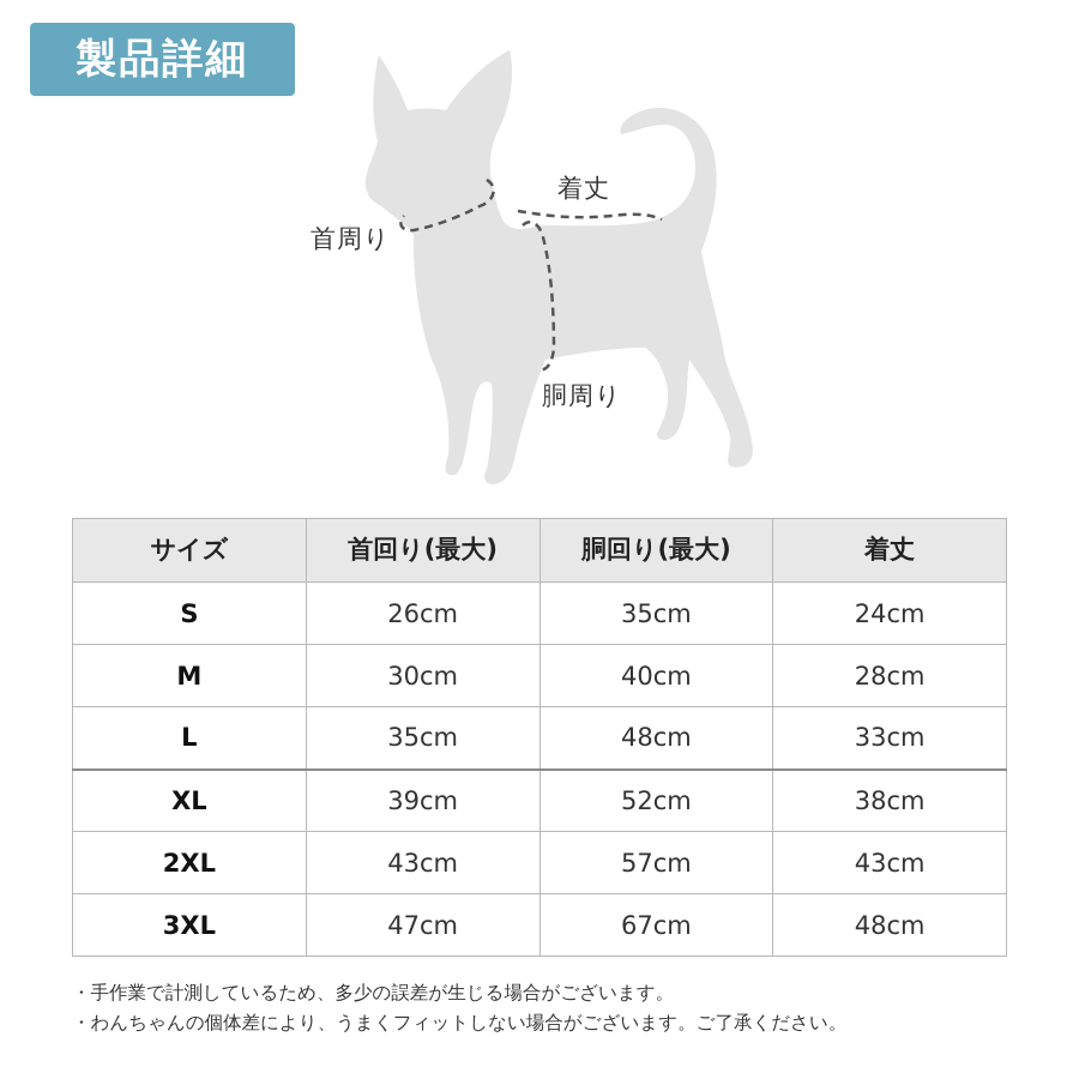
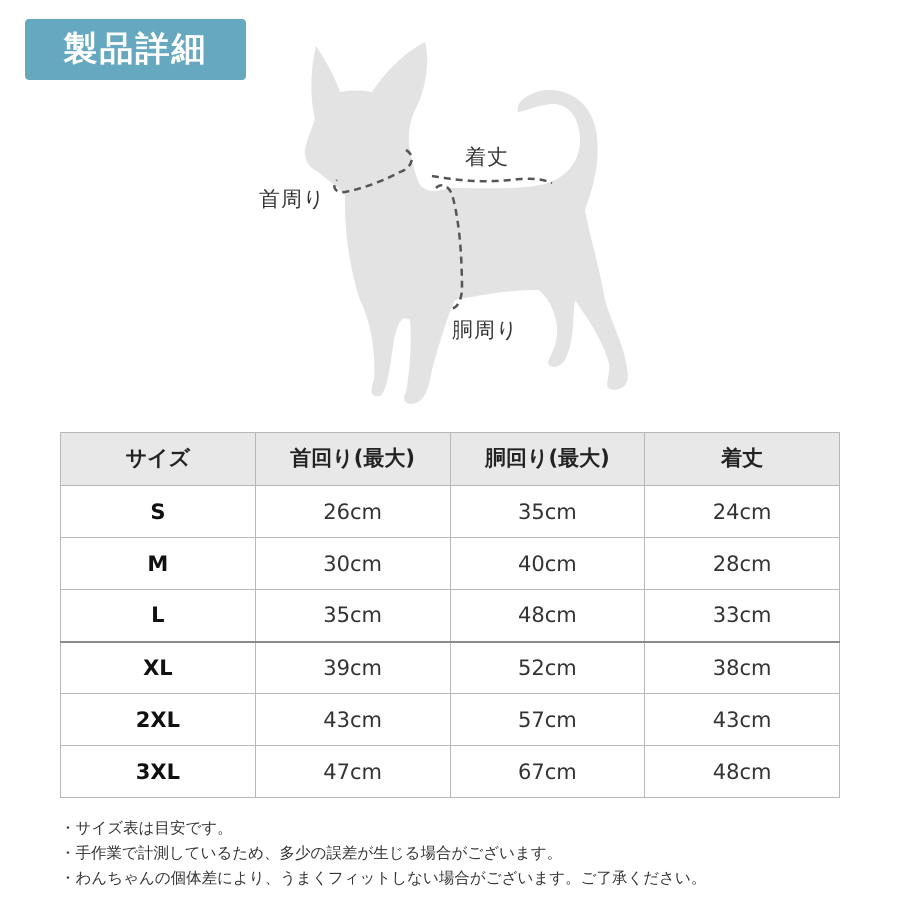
  製品詳細
  首周り
  着丈
  胴周り
  サイズ	首回り(最大)	胴回り(最大)	着丈
  S	26cm	35cm	24cm
  M	30cm	40cm	28cm
  L	35cm	48cm	33cm
  XL	39cm	52cm	38cm
  2XL	43cm	57cm	43cm
  3XL	47cm	67cm	48cm
+ ・サイズ表は目安です。
  ・手作業で計測しているため、多少の誤差が生じる場合がございます。
  ・わんちゃんの個体差により、うまくフィットしない場合がございます。ご了承ください。
